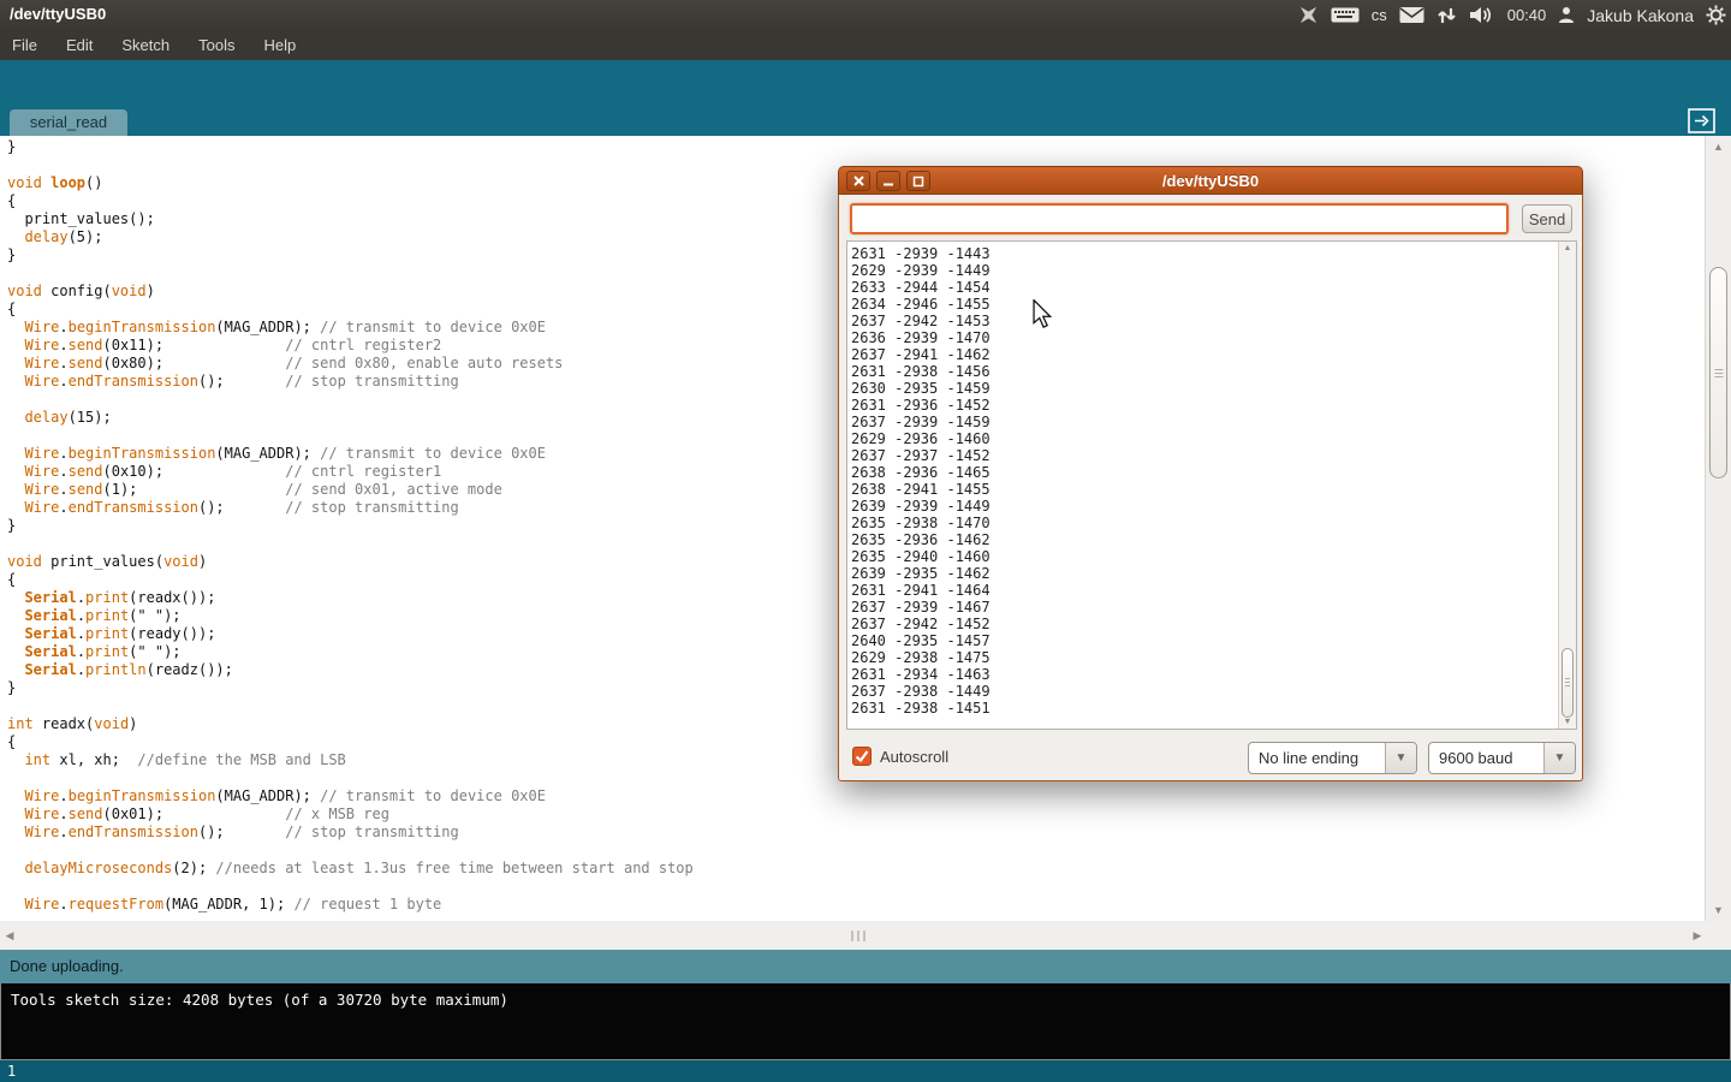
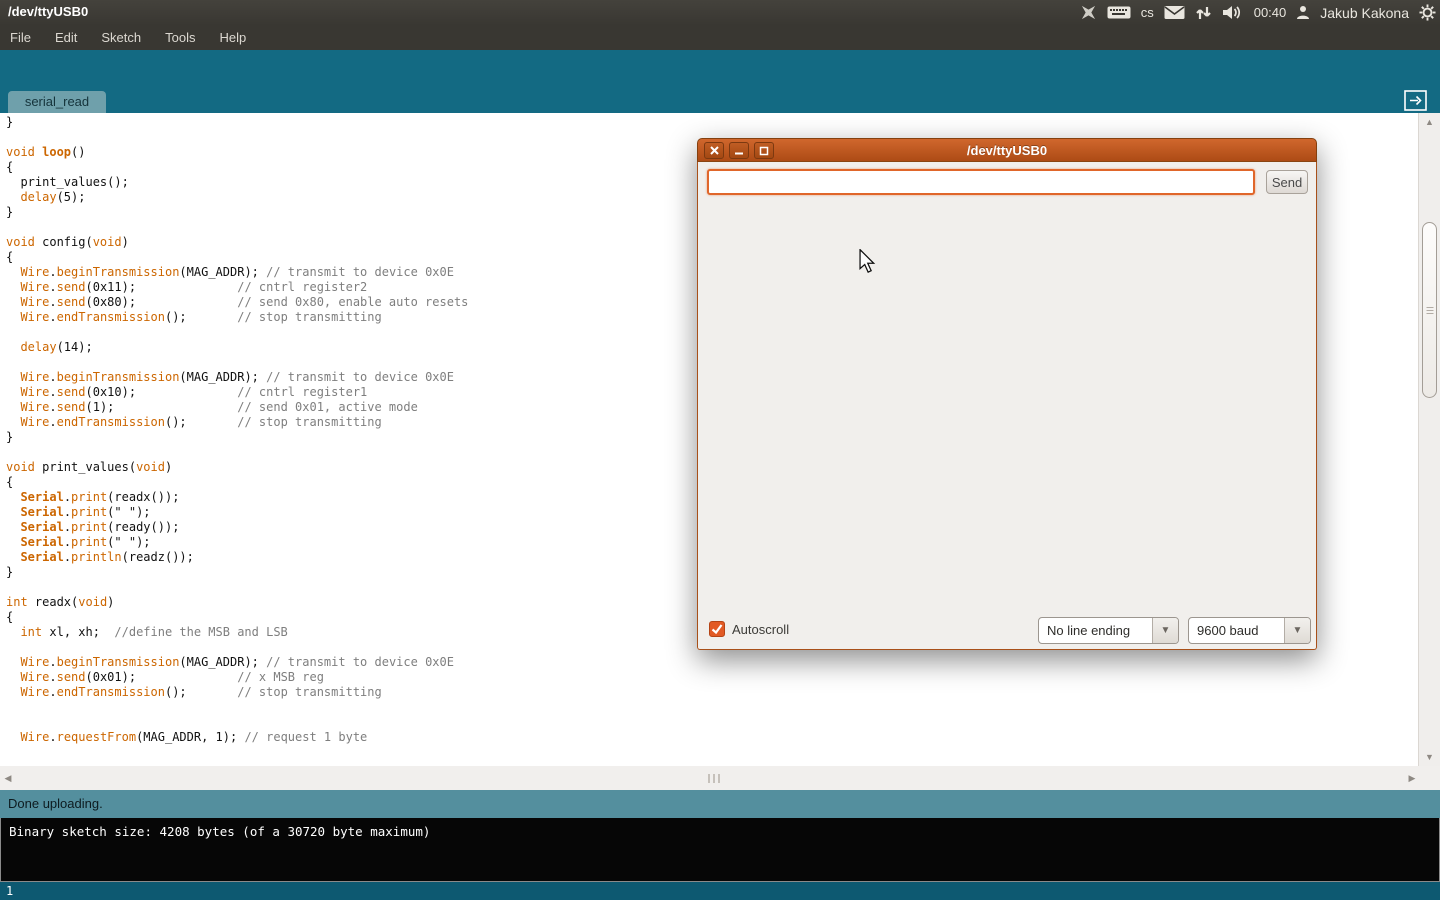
  /dev/ttyUSB0
  cs
  00:40
  Jakub Kakona
  File
  Edit
  Sketch
  Tools
  Help
  serial_read
  }
  void loop()
  {
  print_values();
  delay(5);
  }
  void config(void)
  {
  Wire.beginTransmission(MAG_ADDR); // transmit to device 0x0E
  Wire.send(0x11); // cntrl register2
  Wire.send(0x80); // send 0x80, enable auto resets
  Wire.endTransmission(); // stop transmitting
- delay(15);
+ delay(14);
  Wire.beginTransmission(MAG_ADDR); // transmit to device 0x0E
  Wire.send(0x10); // cntrl register1
  Wire.send(1); // send 0x01, active mode
  Wire.endTransmission(); // stop transmitting
  }
  void print_values(void)
  {
  Serial.print(readx());
  Serial.print(" ");
  Serial.print(ready());
  Serial.print(" ");
  Serial.println(readz());
  }
  int readx(void)
  {
  int xl, xh; //define the MSB and LSB
  Wire.beginTransmission(MAG_ADDR); // transmit to device 0x0E
  Wire.send(0x01); // x MSB reg
  Wire.endTransmission(); // stop transmitting
- delayMicroseconds(2); //needs at least 1.3us free time between start and stop
  Wire.requestFrom(MAG_ADDR, 1); // request 1 byte
  ▲
  ▼
  ◀
  ▶
  Done uploading.
- Tools sketch size: 4208 bytes (of a 30720 byte maximum)
+ Binary sketch size: 4208 bytes (of a 30720 byte maximum)
  1
  /dev/ttyUSB0
  Send
- 2631 -2939 -1443
- 2629 -2939 -1449
- 2633 -2944 -1454
- 2634 -2946 -1455
- 2637 -2942 -1453
- 2636 -2939 -1470
- 2637 -2941 -1462
- 2631 -2938 -1456
- 2630 -2935 -1459
- 2631 -2936 -1452
- 2637 -2939 -1459
- 2629 -2936 -1460
- 2637 -2937 -1452
- 2638 -2936 -1465
- 2638 -2941 -1455
- 2639 -2939 -1449
- 2635 -2938 -1470
- 2635 -2936 -1462
- 2635 -2940 -1460
- 2639 -2935 -1462
- 2631 -2941 -1464
- 2637 -2939 -1467
- 2637 -2942 -1452
- 2640 -2935 -1457
- 2629 -2938 -1475
- 2631 -2934 -1463
- 2637 -2938 -1449
- 2631 -2938 -1451
  Autoscroll
  No line ending
  ▼
  9600 baud
  ▼
